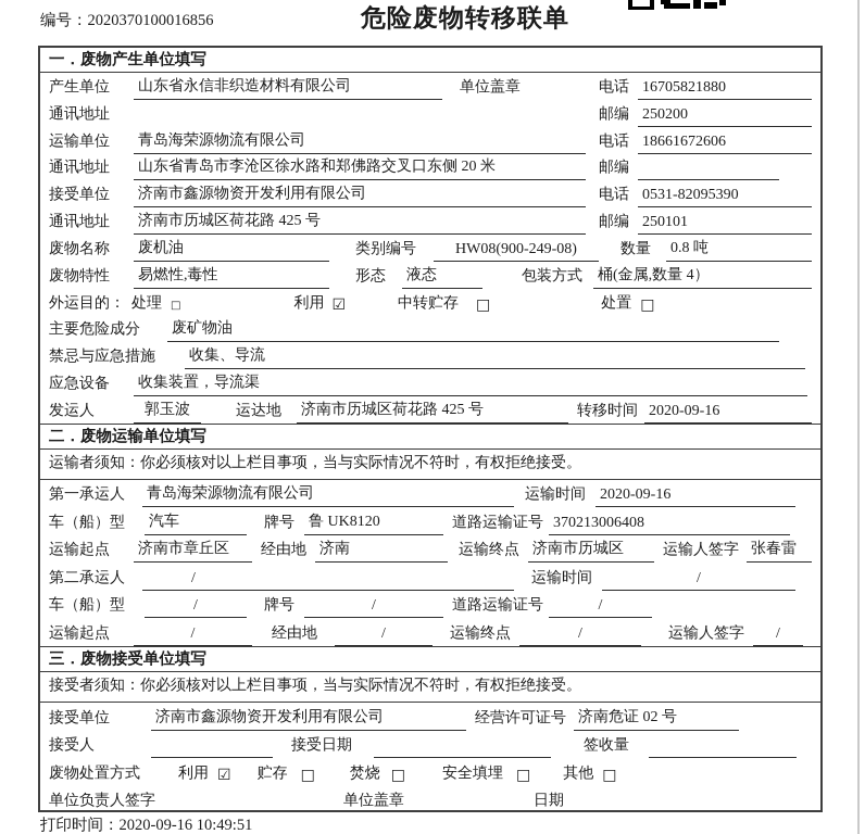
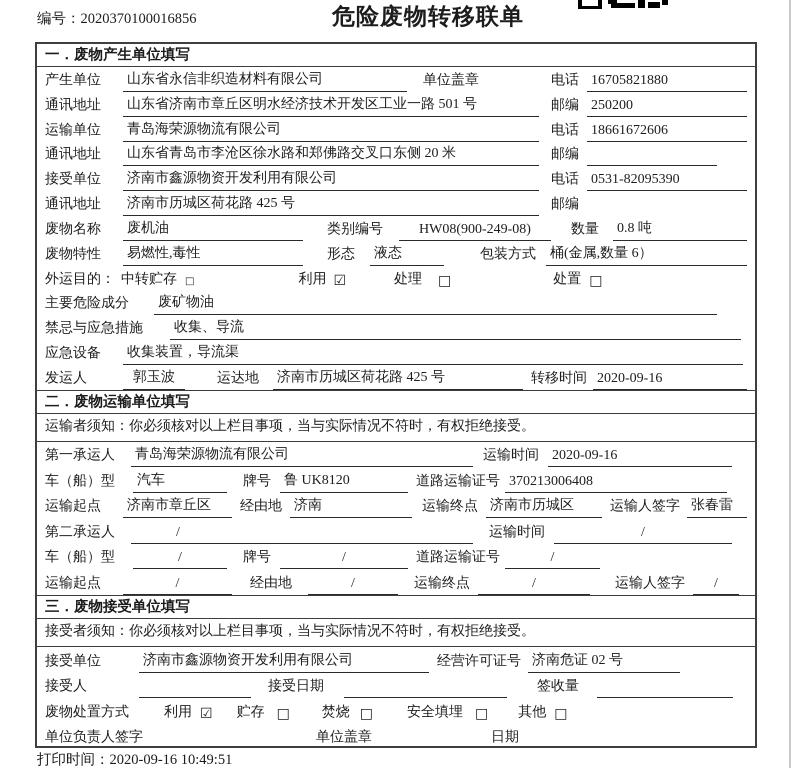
  编号：2020370100016856
  危险废物转移联单
  一．废物产生单位填写
  产生单位
  山东省永信非织造材料有限公司
  单位盖章
  电话
  16705821880
  通讯地址
+ 山东省济南市章丘区明水经济技术开发区工业一路 501 号
  邮编
  250200
  运输单位
  青岛海荣源物流有限公司
  电话
  18661672606
  通讯地址
  山东省青岛市李沧区徐水路和郑佛路交叉口东侧 20 米
  邮编
  接受单位
  济南市鑫源物资开发利用有限公司
  电话
  0531-82095390
  通讯地址
  济南市历城区荷花路 425 号
  邮编
- 250101
  废物名称
  废机油
  类别编号
  HW08(900-249-08)
  数量
  0.8 吨
  废物特性
  易燃性,毒性
  形态
  液态
  包装方式
- 桶(金属,数量 4）
+ 桶(金属,数量 6）
  外运目的：
- 处理
+ 中转贮存
  □
  利用
  ☑
- 中转贮存
+ 处理
  □
  处置
  □
  主要危险成分
  废矿物油
  禁忌与应急措施
  收集、导流
  应急设备
  收集装置，导流渠
  发运人
  郭玉波
  运达地
  济南市历城区荷花路 425 号
  转移时间
  2020-09-16
  二．废物运输单位填写
  运输者须知：你必须核对以上栏目事项，当与实际情况不符时，有权拒绝接受。
  第一承运人
  青岛海荣源物流有限公司
  运输时间
  2020-09-16
  车（船）型
  汽车
  牌号
  鲁 UK8120
  道路运输证号
  370213006408
  运输起点
  济南市章丘区
  经由地
  济南
  运输终点
  济南市历城区
  运输人签字
  张春雷
  第二承运人
  /
  运输时间
  /
  车（船）型
  /
  牌号
  /
  道路运输证号
  /
  运输起点
  /
  经由地
  /
  运输终点
  /
  运输人签字
  /
  三．废物接受单位填写
  接受者须知：你必须核对以上栏目事项，当与实际情况不符时，有权拒绝接受。
  接受单位
  济南市鑫源物资开发利用有限公司
  经营许可证号
  济南危证 02 号
  接受人
  接受日期
  签收量
  废物处置方式
  利用
  ☑
  贮存
  □
  焚烧
  □
  安全填埋
  □
  其他
  □
  单位负责人签字
  单位盖章
  日期
  打印时间：2020-09-16 10:49:51
